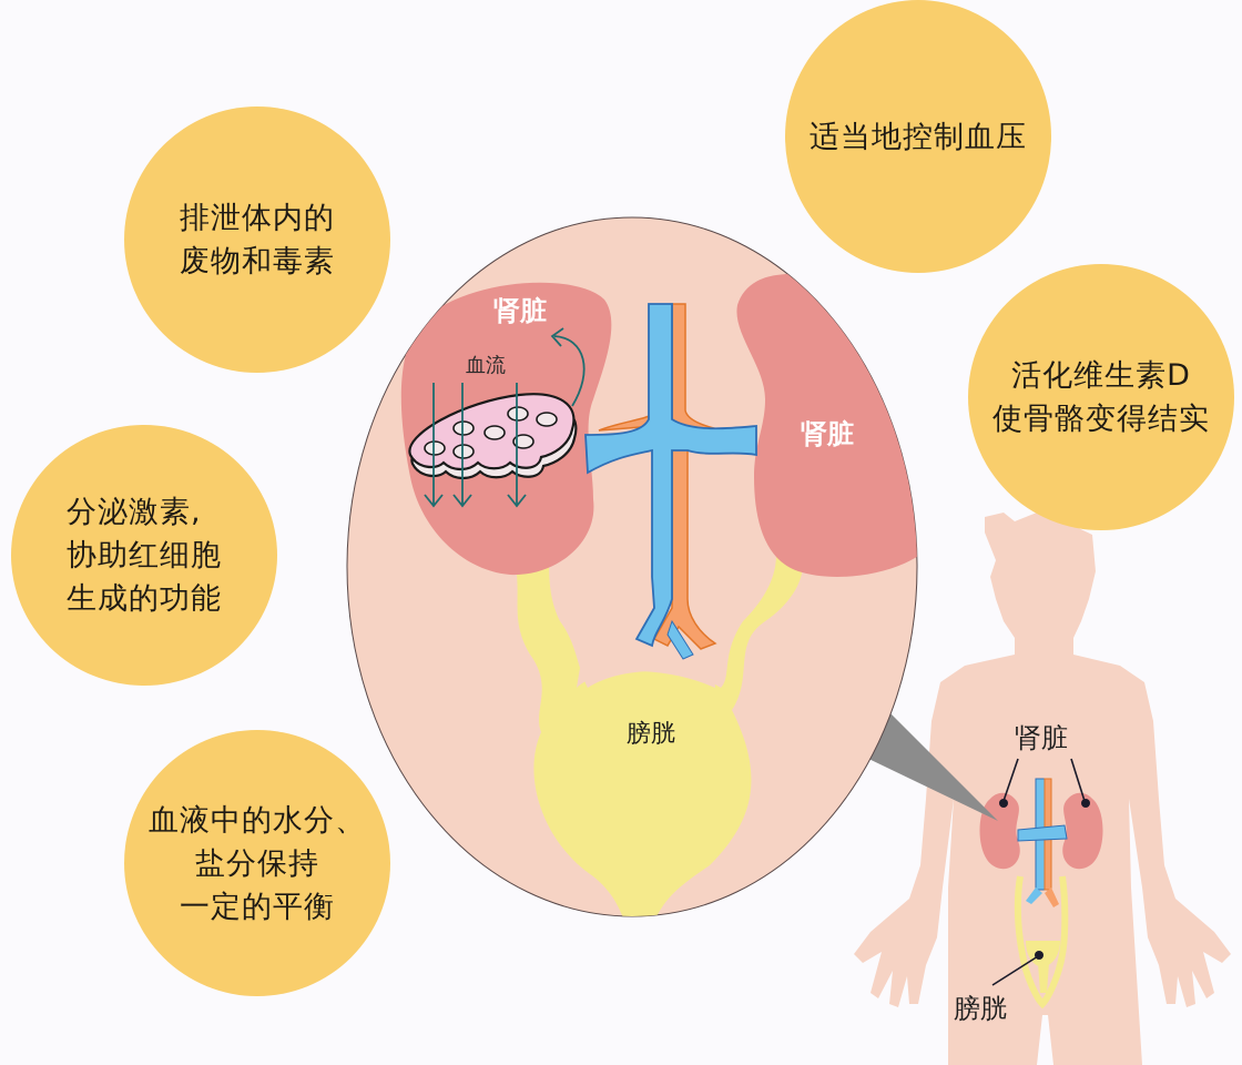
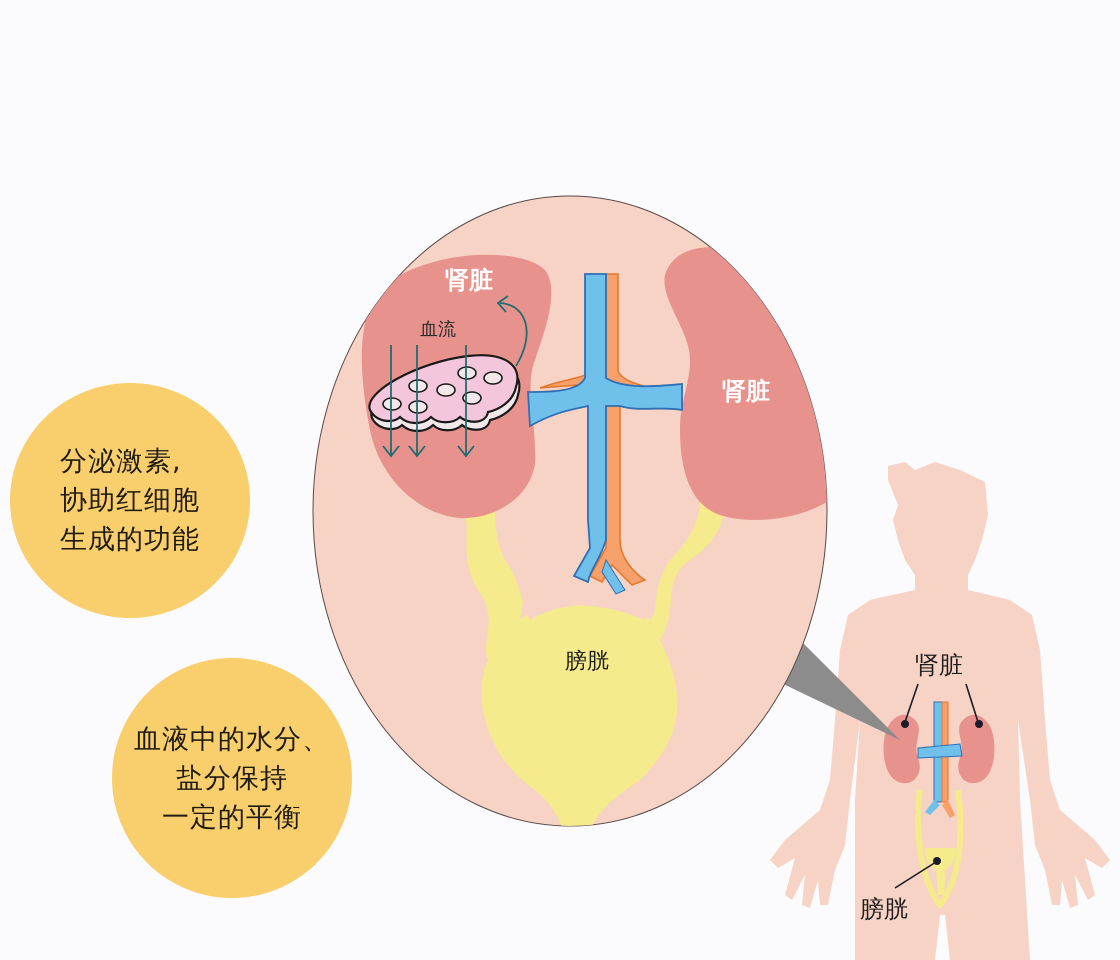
- 排泄体内的
- 废物和毒素
- 适当地控制血压
- 活化维生素D
- 使骨骼变得结实
  分泌激素,
  协助红细胞
  生成的功能
  血液中的水分、
  盐分保持
  一定的平衡
  肾脏
  肾脏
  血流
  膀胱
  肾脏
  膀胱
